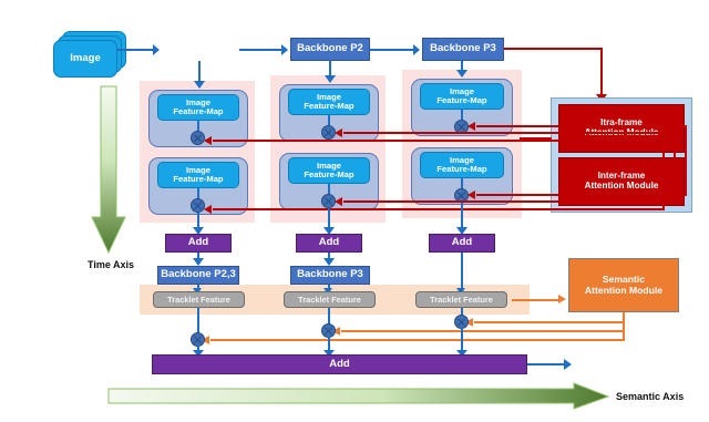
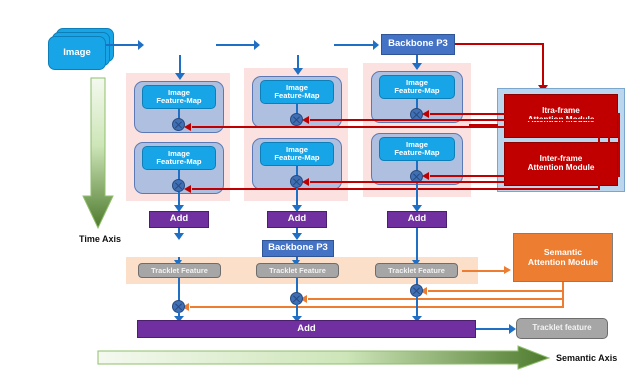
  Time Axis
  Semantic Axis
  Image
- Backbone P2
  Backbone P3
  Image
  Feature-Map
  Image
  Feature-Map
  Image
  Feature-Map
  Image
  Feature-Map
  Image
  Feature-Map
  Image
  Feature-Map
  Itra-frame
  Inter-frame
  Attention Module
  Add
  Add
  Add
- Backbone P2,3
  Backbone P3
  Tracklet Feature
  Tracklet Feature
  Tracklet Feature
  Semantic
  Attention Module
  Add
+ Tracklet feature
